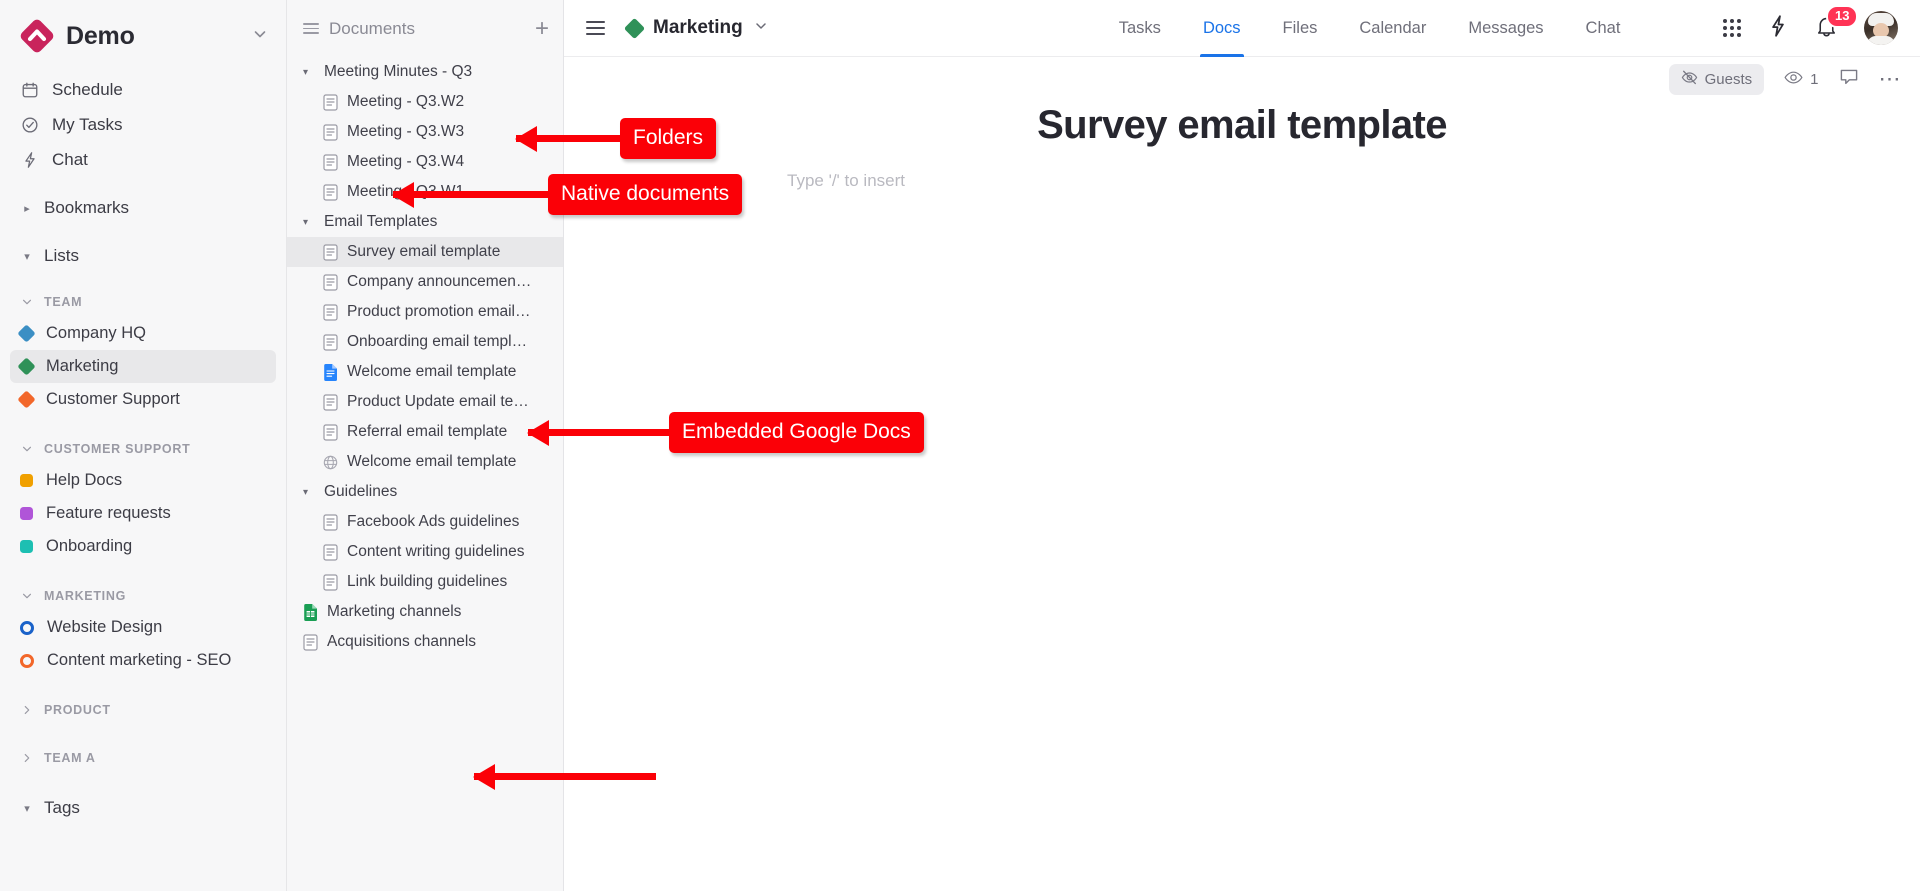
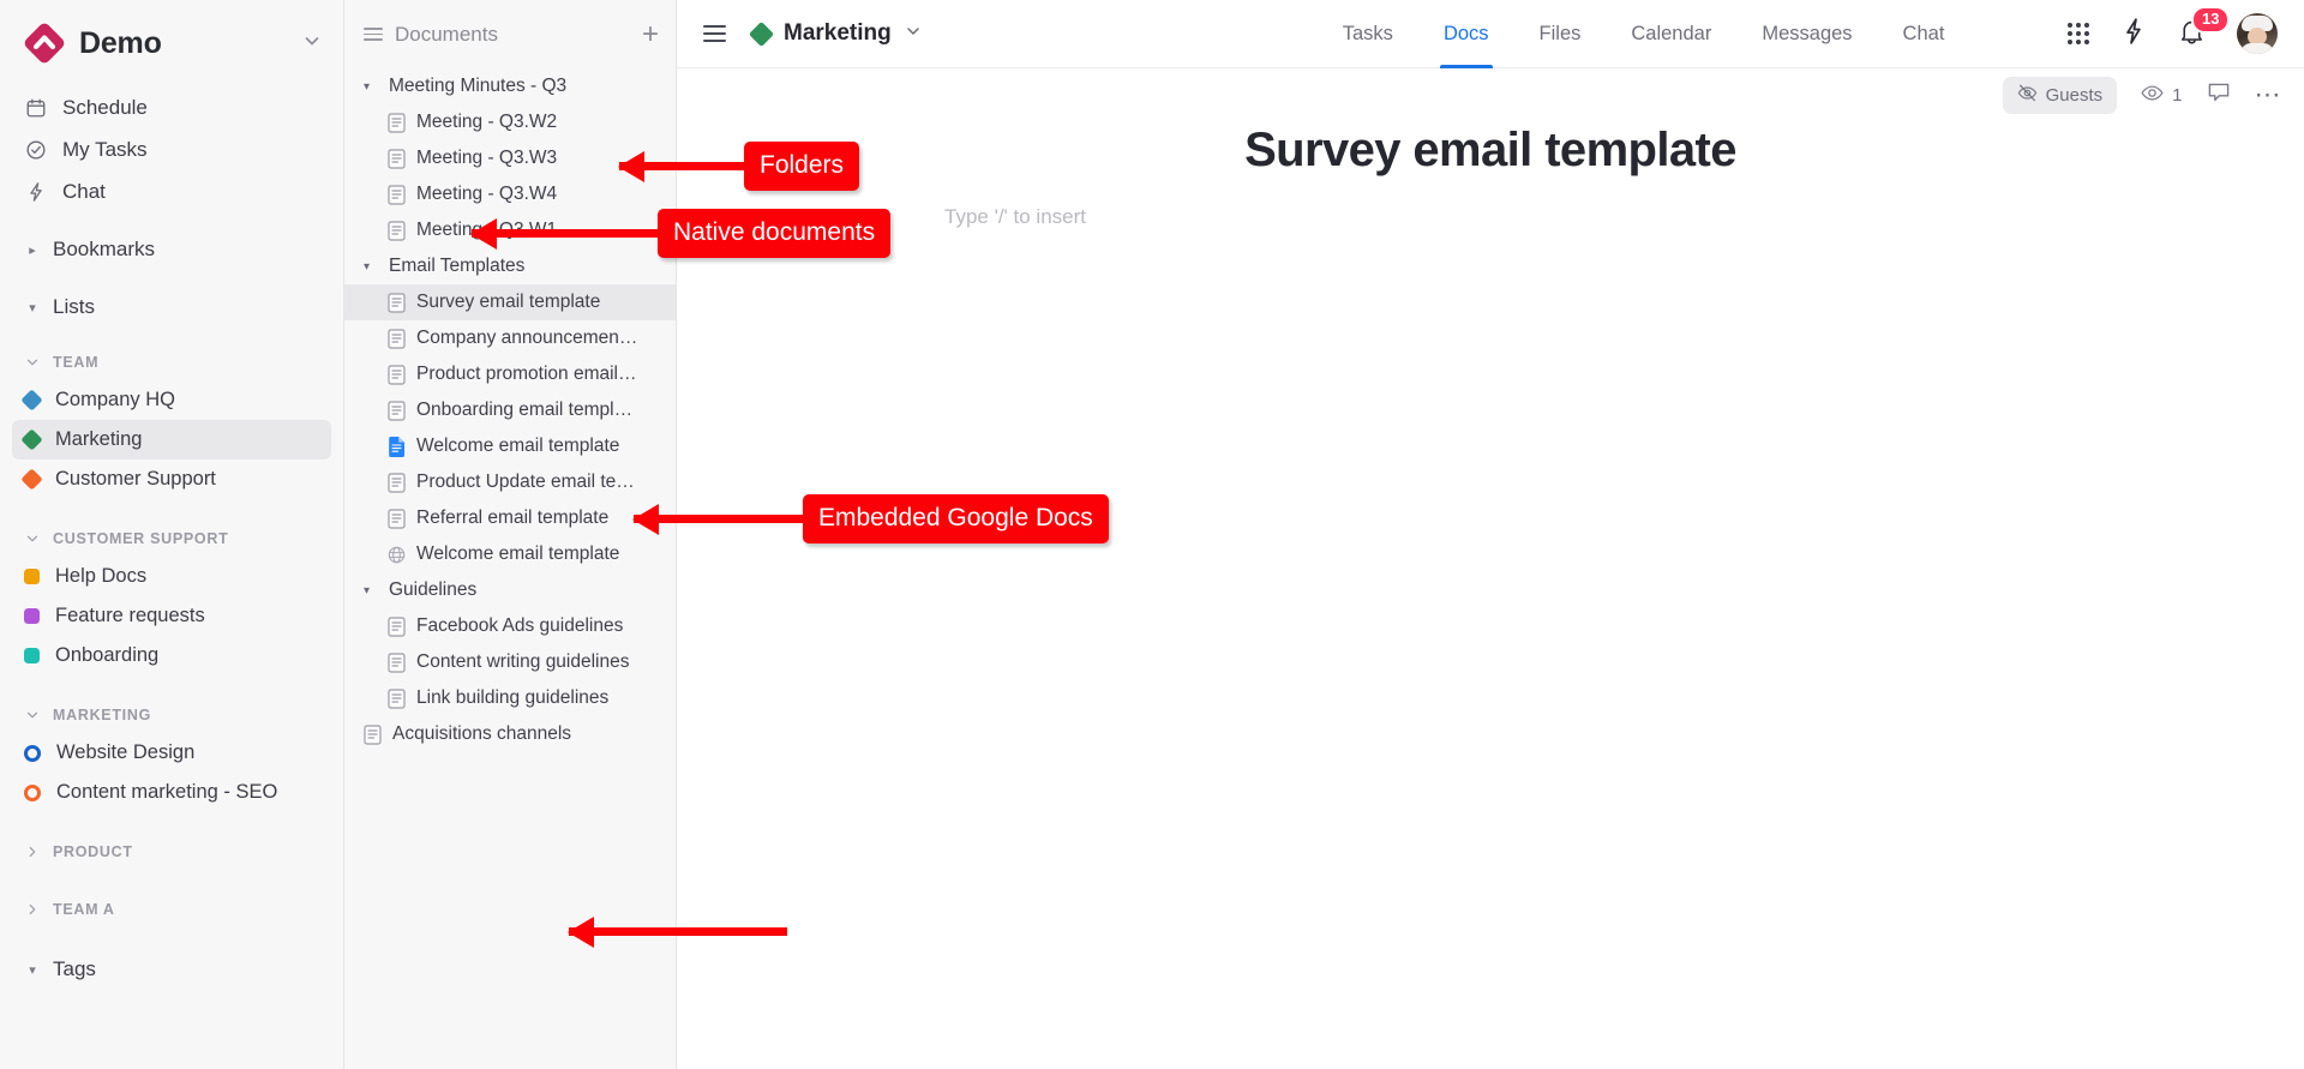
  Demo
  Schedule
  My Tasks
  Chat
  ▸
  Bookmarks
  ▾
  Lists
  TEAM
  Company HQ
  Marketing
  Customer Support
  CUSTOMER SUPPORT
  Help Docs
  Feature requests
  Onboarding
  MARKETING
  Website Design
  Content marketing - SEO
  PRODUCT
  TEAM A
  ▾
  Tags
  Documents
  +
  ▾
  Meeting Minutes - Q3
  Meeting - Q3.W2
  Meeting - Q3.W3
  Meeting - Q3.W4
  ▾
  Email Templates
  Survey email template
  Company announcement e
  Product promotion email te
  Onboarding email template
  Welcome email template
  Product Update email temp
  Referral email template
  Welcome email template
  ▾
  Guidelines
  Facebook Ads guidelines
  Content writing guidelines
  Link building guidelines
- Marketing channels
  Acquisitions channels
  Marketing
  Tasks
  Docs
  Files
  Calendar
  Messages
  Chat
  13
  Guests
  1
  ⋯
  Survey email template
  Type '/' to insert
  Folders
  Native documents
  Embedded Google Docs
